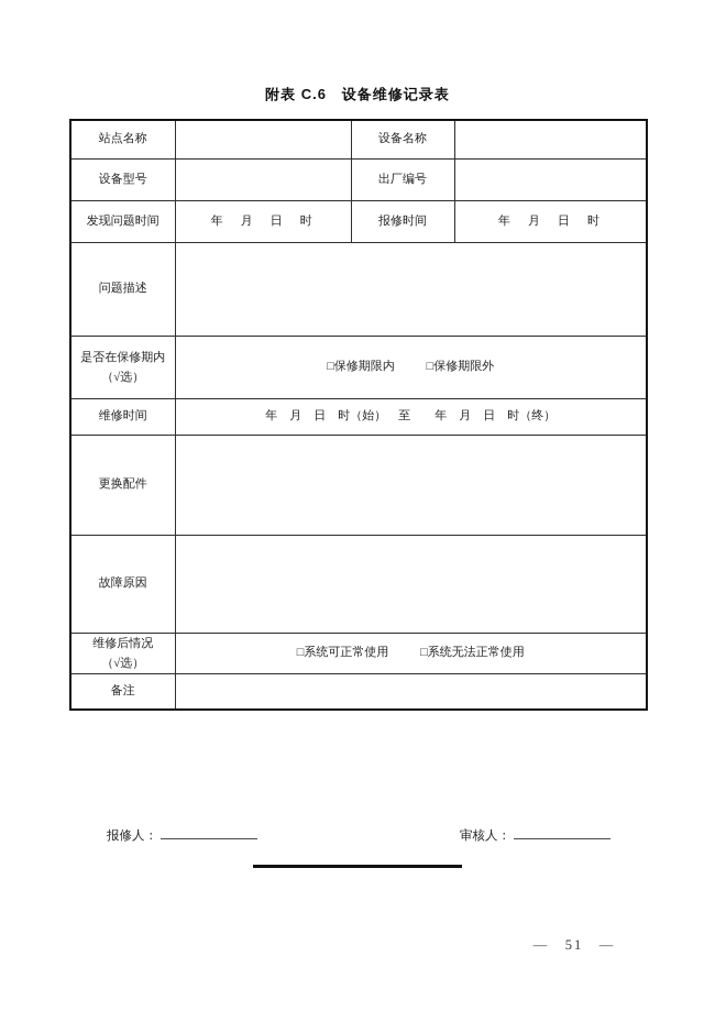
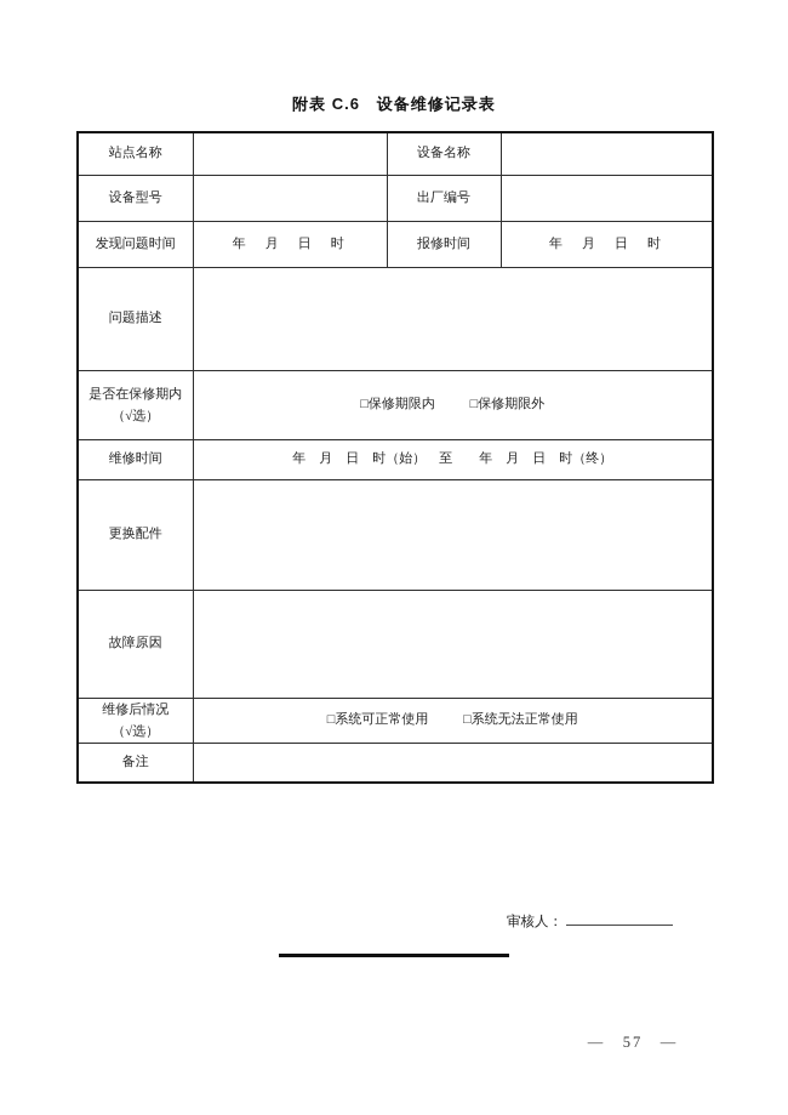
  附表 C.6 设备维修记录表
  站点名称		设备名称
  设备型号		出厂编号
  发现问题时间	年 月 日 时	报修时间	年 月 日 时
  问题描述
  是否在保修期内 （√选）	□保修期限内 □保修期限外
  维修时间	年 月 日 时（始） 至 年 月 日 时（终）
  更换配件
  故障原因
  维修后情况 （√选）	□系统可正常使用 □系统无法正常使用
  备注
- 报修人：
  审核人：
- — 51 —
+ — 57 —
